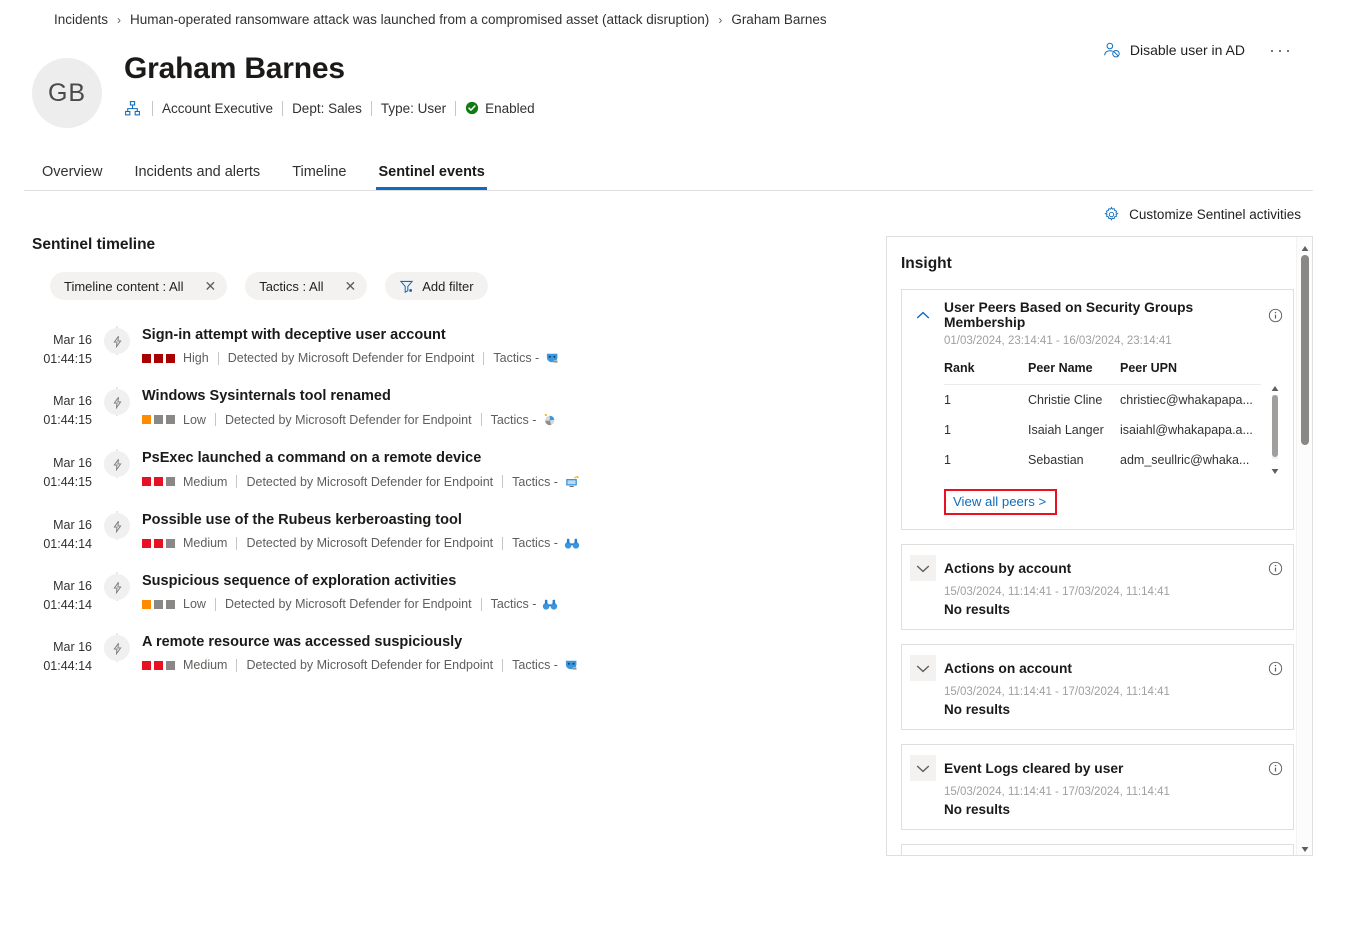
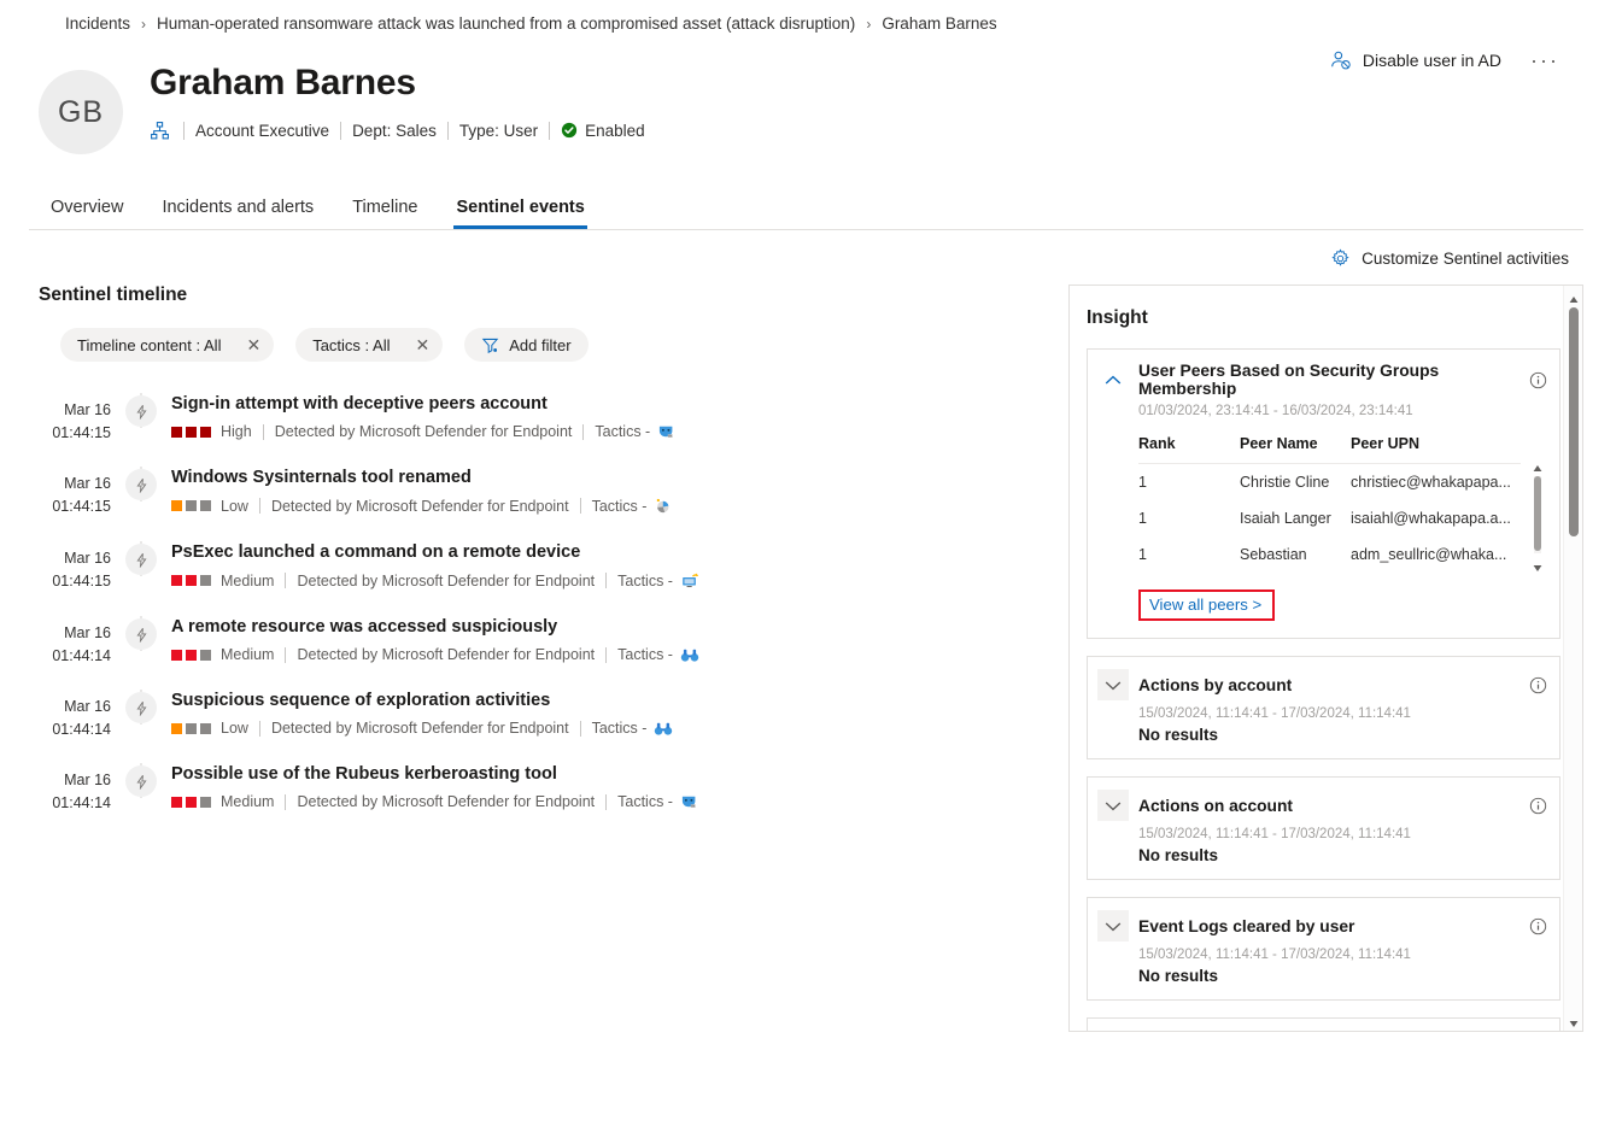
  Incidents
  ›
  Human-operated ransomware attack was launched from a compromised asset (attack disruption)
  ›
  Graham Barnes
  GB
  Graham Barnes
  Account Executive
  Dept: Sales
  Type: User
  Enabled
  Disable user in AD
  ···
  Overview
  Incidents and alerts
  Timeline
  Sentinel events
  Customize Sentinel activities
  Sentinel timeline
  Timeline content : All
  ✕
  Tactics : All
  ✕
  Add filter
  Mar 16
  01:44:15
- Sign-in attempt with deceptive user account
+ Sign-in attempt with deceptive peers account
  High
  Detected by Microsoft Defender for Endpoint
  Tactics -
  Mar 16
  01:44:15
  Windows Sysinternals tool renamed
  Low
  Detected by Microsoft Defender for Endpoint
  Tactics -
  Mar 16
  01:44:15
  PsExec launched a command on a remote device
  Medium
  Detected by Microsoft Defender for Endpoint
  Tactics -
  Mar 16
  01:44:14
- Possible use of the Rubeus kerberoasting tool
+ A remote resource was accessed suspiciously
  Medium
  Detected by Microsoft Defender for Endpoint
  Tactics -
  Mar 16
  01:44:14
  Suspicious sequence of exploration activities
  Low
  Detected by Microsoft Defender for Endpoint
  Tactics -
  Mar 16
  01:44:14
- A remote resource was accessed suspiciously
+ Possible use of the Rubeus kerberoasting tool
  Medium
  Detected by Microsoft Defender for Endpoint
  Tactics -
  Insight
  User Peers Based on Security Groups Membership
  01/03/2024, 23:14:41 - 16/03/2024, 23:14:41
  Rank	Peer Name	Peer UPN
  1	Christie Cline	christiec@whakapapa...
  1	Isaiah Langer	isaiahl@whakapapa.a...
  1	Sebastian	adm_seullric@whaka...
  View all peers >
  Actions by account
  15/03/2024, 11:14:41 - 17/03/2024, 11:14:41
  No results
  Actions on account
  15/03/2024, 11:14:41 - 17/03/2024, 11:14:41
  No results
  Event Logs cleared by user
  15/03/2024, 11:14:41 - 17/03/2024, 11:14:41
  No results
